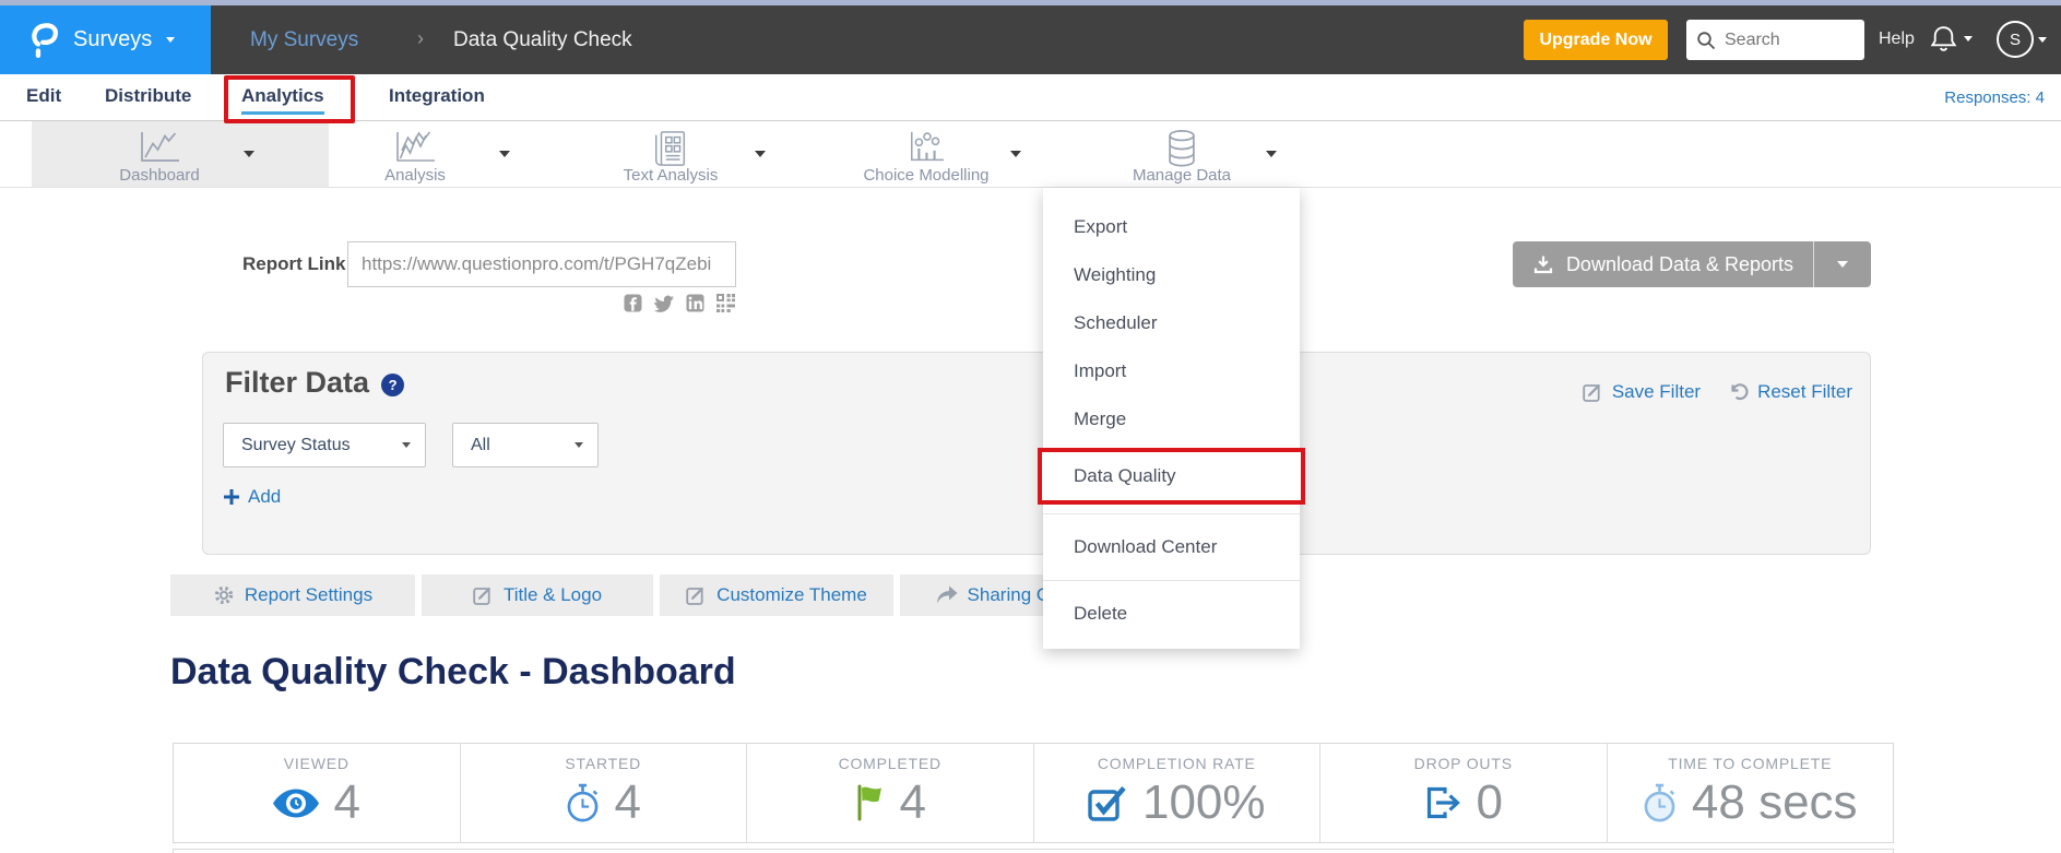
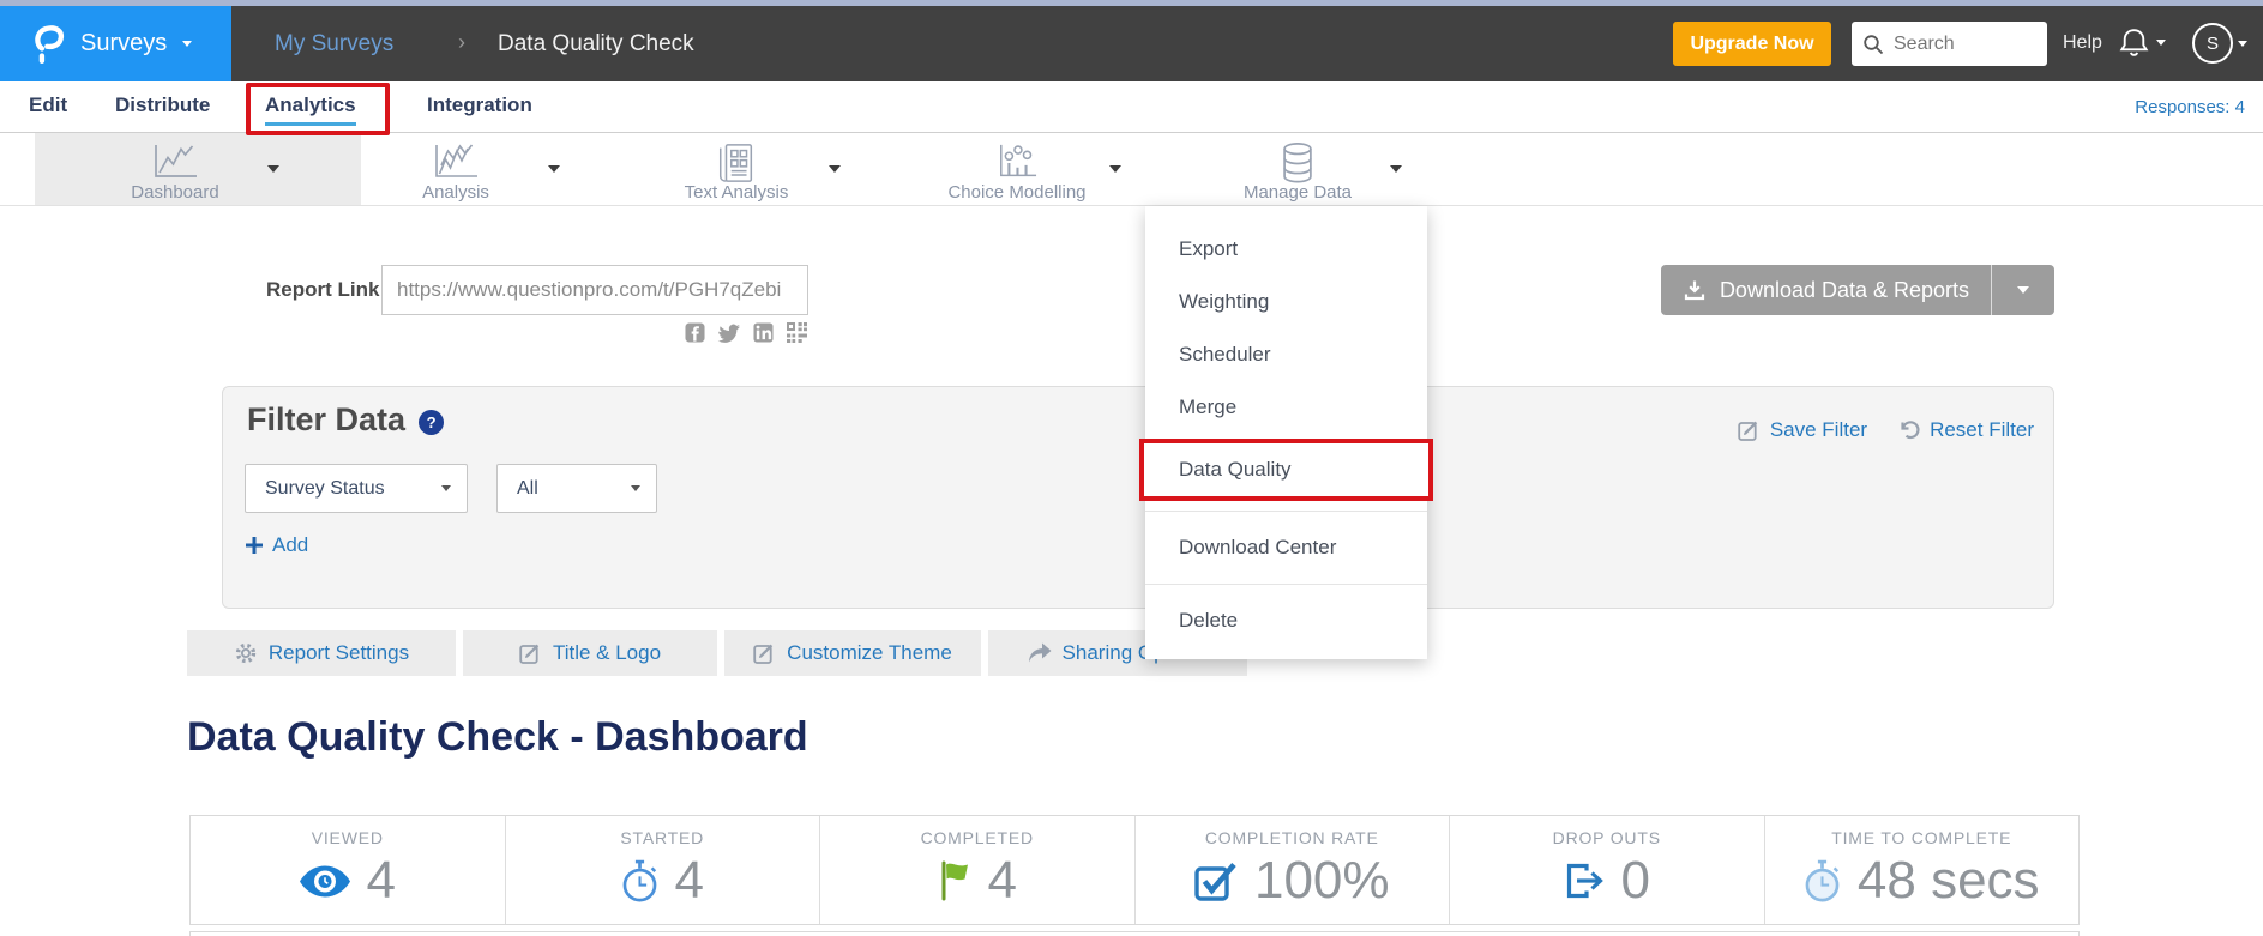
  Surveys
  My Surveys
  ›
  Data Quality Check
  Upgrade Now
  Search
  Help
  S
  Edit
  Distribute
  Analytics
  Integration
  Responses: 4
  Dashboard
  Analysis
  Text Analysis
  Choice Modelling
  Manage Data
  Export
  Weighting
  Scheduler
- Import
  Merge
  Data Quality
  Download Center
  Delete
  Report Link
  https://www.questionpro.com/t/PGH7qZebi
  Download Data & Reports
  Filter Data
  ?
  Save Filter
  Reset Filter
  Survey Status
  All
  Add
  Report Settings
  Title & Logo
  Customize Theme
  Data Quality Check - Dashboard
  VIEWED
  4
  STARTED
  4
  COMPLETED
  4
  COMPLETION RATE
  100%
  DROP OUTS
  0
  TIME TO COMPLETE
  48 secs
